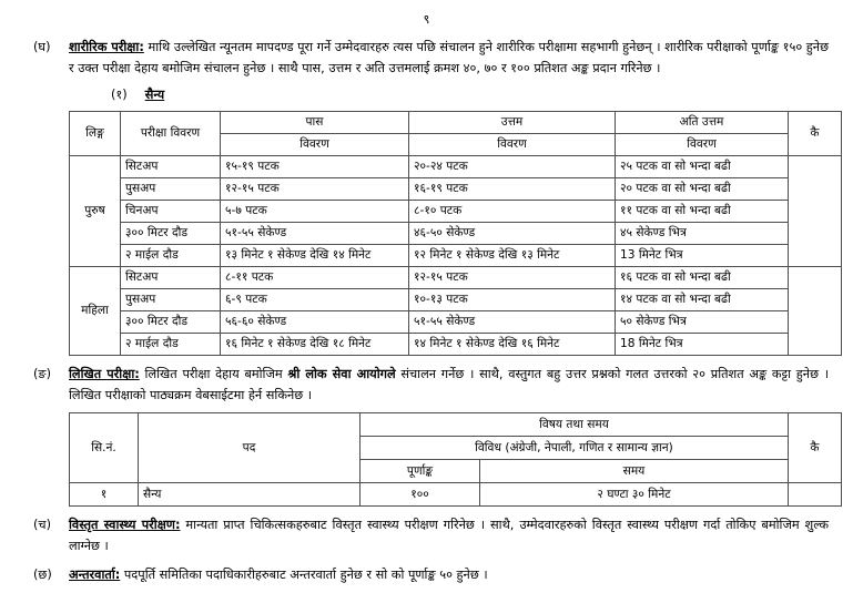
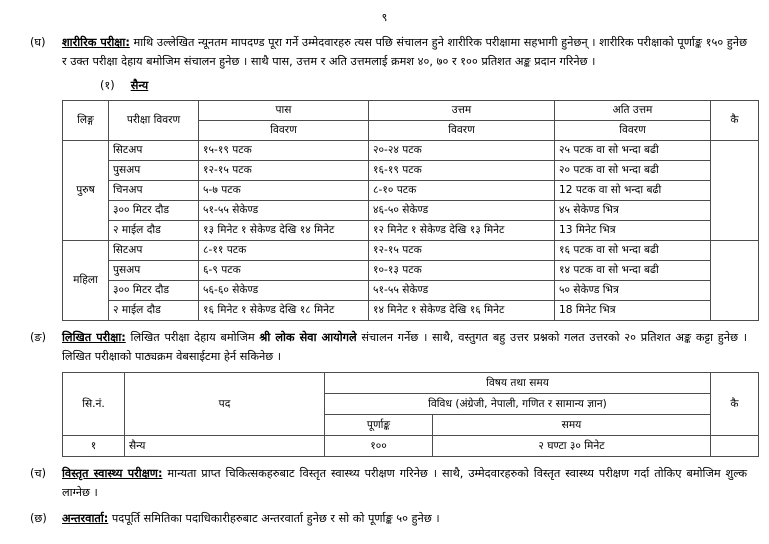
  ९
  (घ)
  शारीरिक परीक्षा: माथि उल्लेखित न्यूनतम मापदण्ड पूरा गर्ने उम्मेदवारहरु त्यस पछि संचालन हुने शारीरिक परीक्षामा सहभागी हुनेछन् । शारीरिक परीक्षाको पूर्णाङ्क १५० हुनेछ र उक्त परीक्षा देहाय बमोजिम संचालन हुनेछ । साथै पास, उत्तम र अति उत्तमलाई क्रमश ४०, ७० र १०० प्रतिशत अङ्क प्रदान गरिनेछ ।
  (१) सैन्य
  लिङ्ग	परीक्षा विवरण	पास	उत्तम	अति उत्तम	कै
  विवरण	विवरण	विवरण
  पुरुष	सिटअप	१५-१९ पटक	२०-२४ पटक	२५ पटक वा सो भन्दा बढी
  पुसअप	१२-१५ पटक	१६-१९ पटक	२० पटक वा सो भन्दा बढी
- चिनअप	५-७ पटक	८-१० पटक	११ पटक वा सो भन्दा बढी
+ चिनअप	५-७ पटक	८-१० पटक	12 पटक वा सो भन्दा बढी
  ३०० मिटर दौड	५१-५५ सेकेण्ड	४६-५० सेकेण्ड	४५ सेकेण्ड भित्र
  २ माईल दौड	१३ मिनेट १ सेकेण्ड देखि १४ मिनेट	१२ मिनेट १ सेकेण्ड देखि १३ मिनेट	13 मिनेट भित्र
  महिला	सिटअप	८-११ पटक	१२-१५ पटक	१६ पटक वा सो भन्दा बढी
  पुसअप	६-९ पटक	१०-१३ पटक	१४ पटक वा सो भन्दा बढी
  ३०० मिटर दौड	५६-६० सेकेण्ड	५१-५५ सेकेण्ड	५० सेकेण्ड भित्र
  २ माईल दौड	१६ मिनेट १ सेकेण्ड देखि १८ मिनेट	१४ मिनेट १ सेकेण्ड देखि १६ मिनेट	18 मिनेट भित्र
  (ङ)
  लिखित परीक्षा: लिखित परीक्षा देहाय बमोजिम श्री लोक सेवा आयोगले संचालन गर्नेछ । साथै, वस्तुगत बहु उत्तर प्रश्नको गलत उत्तरको २० प्रतिशत अङ्क कट्टा हुनेछ । लिखित परीक्षाको पाठ्यक्रम वेबसाईटमा हेर्न सकिनेछ ।
  सि.नं.	पद	विषय तथा समय	कै
  विविध (अंग्रेजी, नेपाली, गणित र सामान्य ज्ञान)
  पूर्णाङ्क	समय
  १	सैन्य	१००	२ घण्टा ३० मिनेट
  (च)
  विस्तृत स्वास्थ्य परीक्षण: मान्यता प्राप्त चिकित्सकहरुबाट विस्तृत स्वास्थ्य परीक्षण गरिनेछ । साथै, उम्मेदवारहरुको विस्तृत स्वास्थ्य परीक्षण गर्दा तोकिए बमोजिम शुल्क लाग्नेछ ।
  (छ)
  अन्तरवार्ता: पदपूर्ति समितिका पदाधिकारीहरुबाट अन्तरवार्ता हुनेछ र सो को पूर्णाङ्क ५० हुनेछ ।
